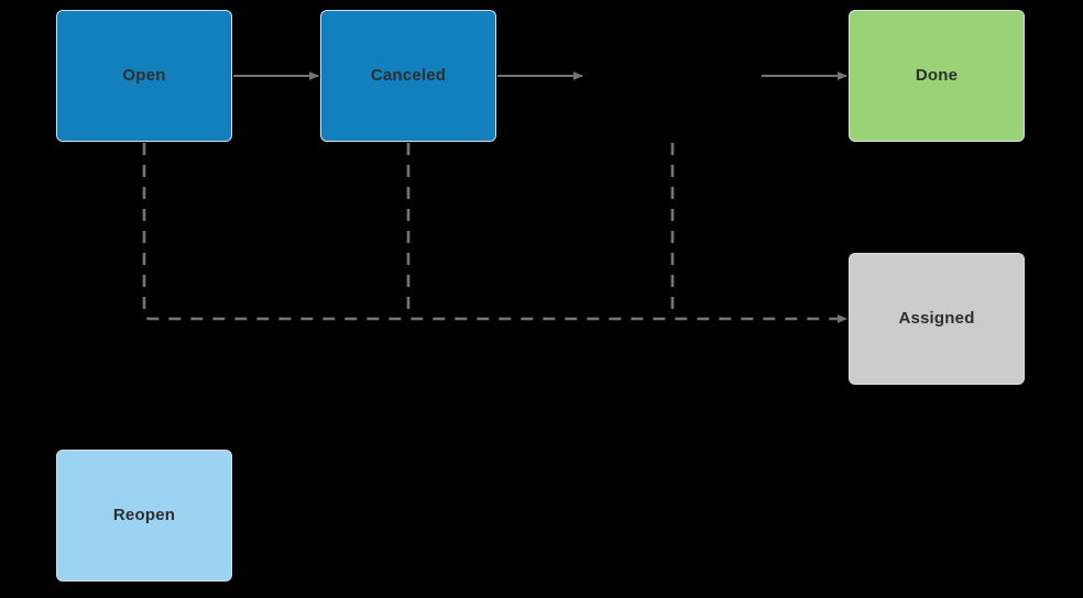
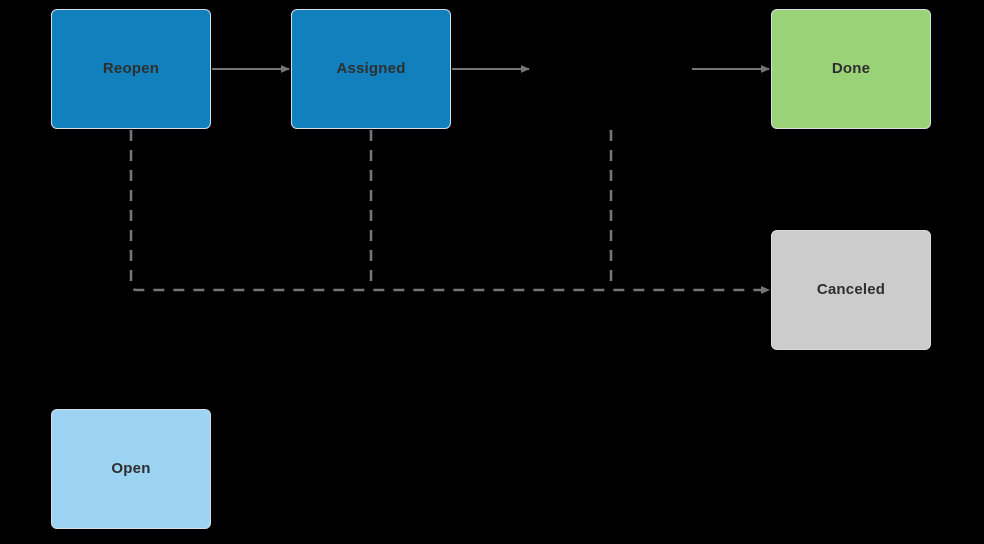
- Open
+ Reopen
- Canceled
+ Assigned
  Done
- Assigned
+ Canceled
- Reopen
+ Open
